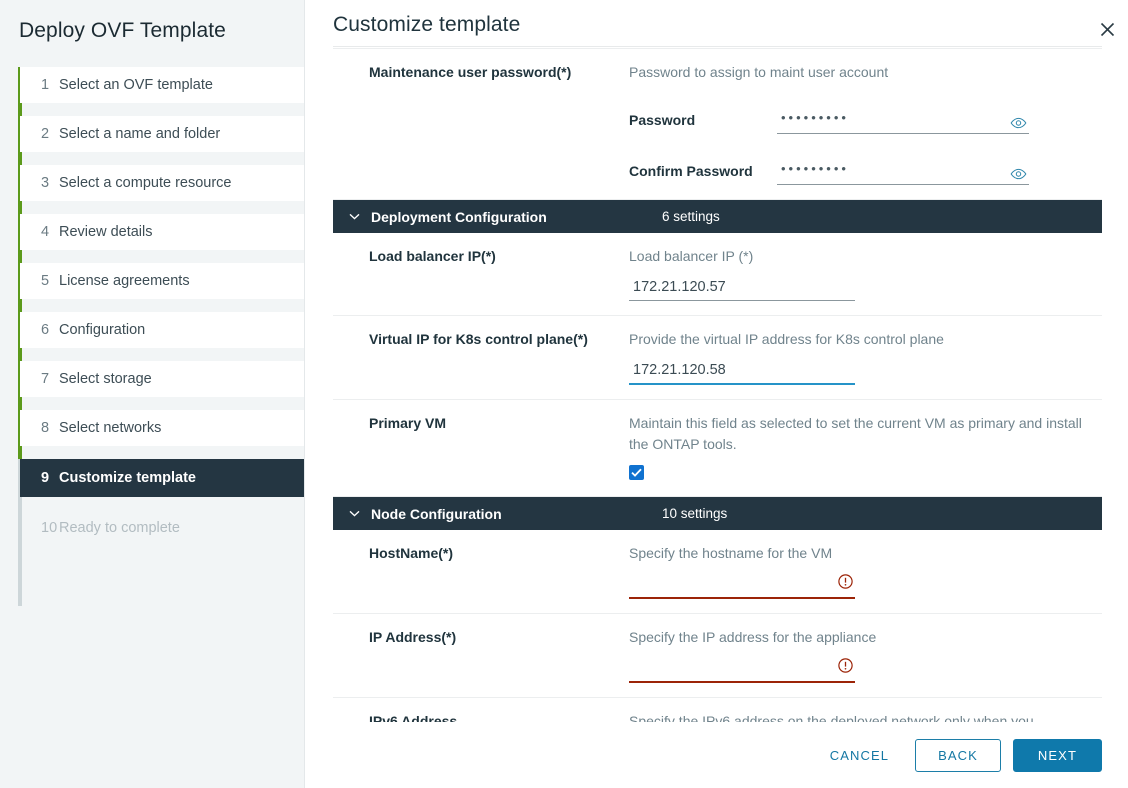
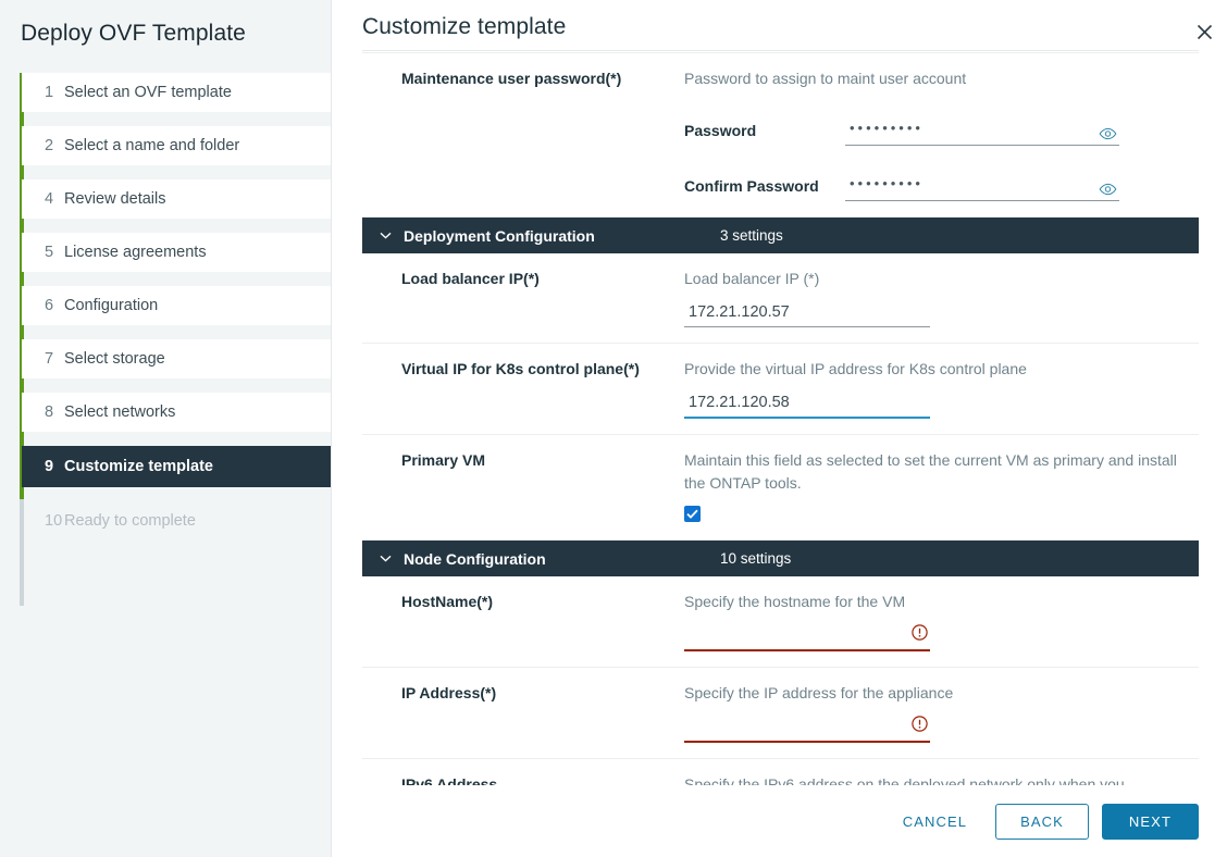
  Deploy OVF Template
  1
  Select an OVF template
  2
  Select a name and folder
- 3
- Select a compute resource
  4
  Review details
  5
  License agreements
  6
  Configuration
  7
  Select storage
  8
  Select networks
  9
  Customize template
  10
  Ready to complete
  Customize template
  Maintenance user password(*)
  Password to assign to maint user account
  Password
  •••••••••
  Confirm Password
  •••••••••
  Deployment Configuration
- 6 settings
+ 3 settings
  Load balancer IP(*)
  Load balancer IP (*)
  172.21.120.57
  Virtual IP for K8s control plane(*)
  Provide the virtual IP address for K8s control plane
  172.21.120.58
  Primary VM
  Maintain this field as selected to set the current VM as primary and install the ONTAP tools.
  Node Configuration
  10 settings
  HostName(*)
  Specify the hostname for the VM
  IP Address(*)
  Specify the IP address for the appliance
  IPv6 Address
  Specify the IPv6 address on the deployed network only when you
  CANCEL
  BACK
  NEXT
